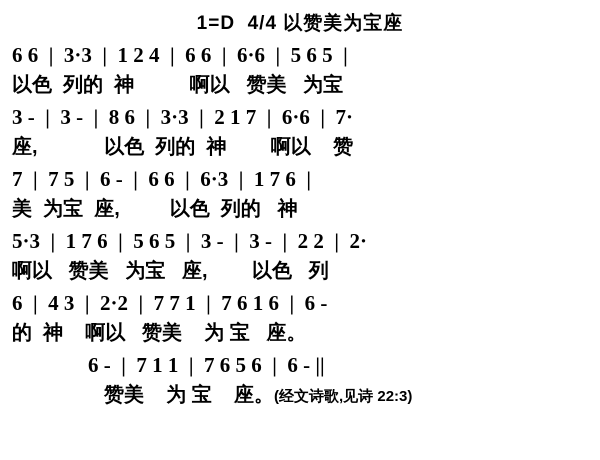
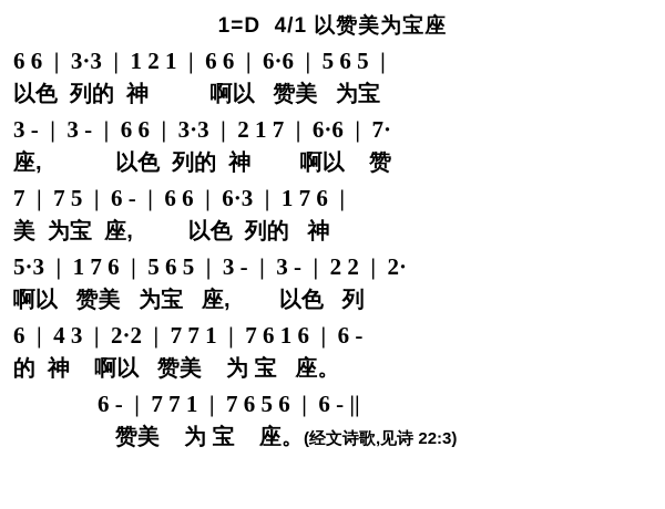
- 1=D 4/4 以赞美为宝座
+ 1=D 4/1 以赞美为宝座
- 6 6 | 3·3 | 1 2 4 | 6 6 | 6·6 | 5 6 5 |
+ 6 6 | 3·3 | 1 2 1 | 6 6 | 6·6 | 5 6 5 |
  以色 列的 神 啊以 赞美 为宝
- 3 - | 3 - | 8 6 | 3·3 | 2 1 7 | 6·6 | 7·
+ 3 - | 3 - | 6 6 | 3·3 | 2 1 7 | 6·6 | 7·
  座, 以色 列的 神 啊以 赞
  7 | 7 5 | 6 - | 6 6 | 6·3 | 1 7 6 |
  美 为宝 座, 以色 列的 神
  5·3 | 1 7 6 | 5 6 5 | 3 - | 3 - | 2 2 | 2·
  啊以 赞美 为宝 座, 以色 列
  6 | 4 3 | 2·2 | 7 7 1 | 7 6 1 6 | 6 -
  的 神 啊以 赞美 为 宝 座。
- 6 - | 7 1 1 | 7 6 5 6 | 6 - ||
+ 6 - | 7 7 1 | 7 6 5 6 | 6 - ||
  赞美 为 宝 座。(经文诗歌,见诗 22:3)
